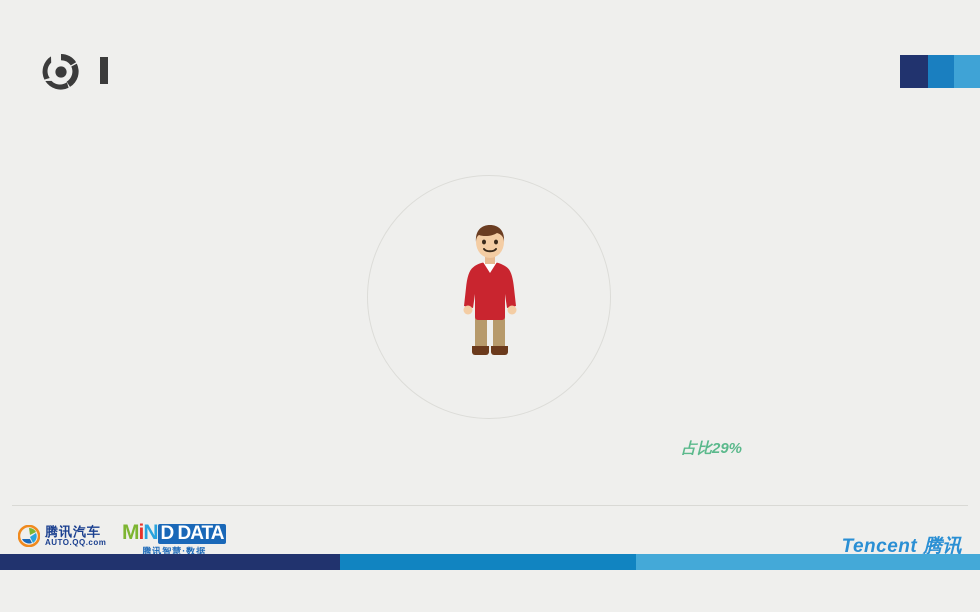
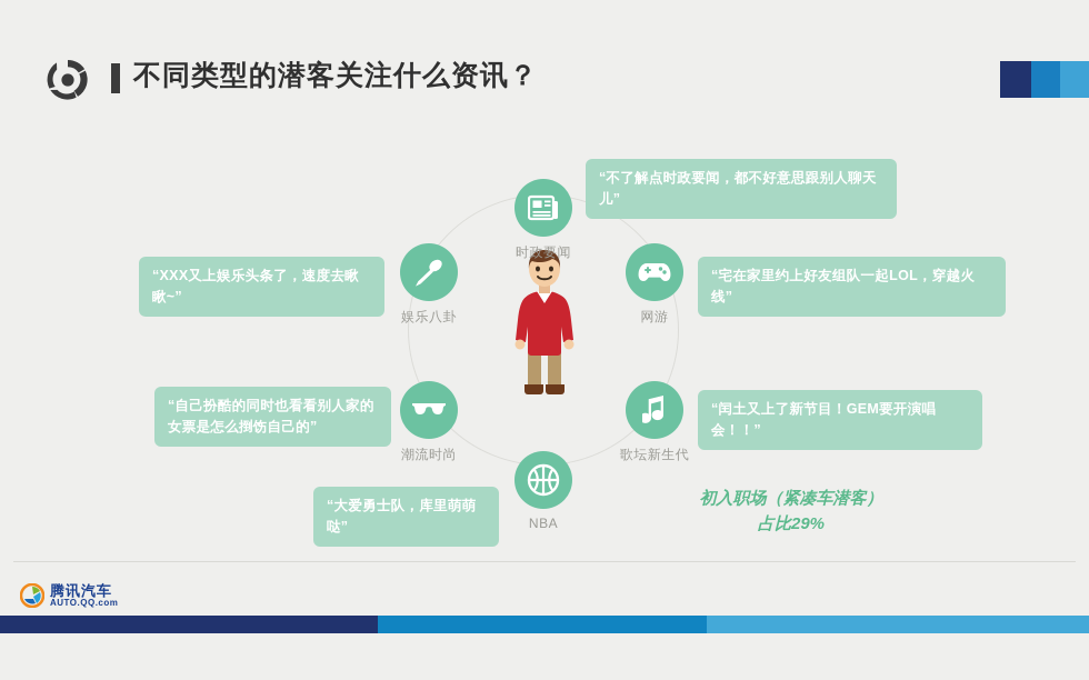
+ 不同类型的潜客关注什么资讯？
+ 时政要闻
+ 网游
+ 歌坛新生代
+ NBA
+ 潮流时尚
+ 娱乐八卦
+ “不了解点时政要闻，都不好意思跟别人聊天儿”
+ “宅在家里约上好友组队一起LOL，穿越火线”
+ “闰土又上了新节目！GEM要开演唱会！！”
+ “大爱勇士队，库里萌萌哒”
+ “自己扮酷的同时也看看别人家的女票是怎么捯饬自己的”
+ “XXX又上娱乐头条了，速度去瞅瞅~”
+ 初入职场（紧凑车潜客）
  占比29%
  腾讯汽车
  AUTO.QQ.com
- MiN D DATA
- 腾讯智慧·数据
- Tencent 腾讯
